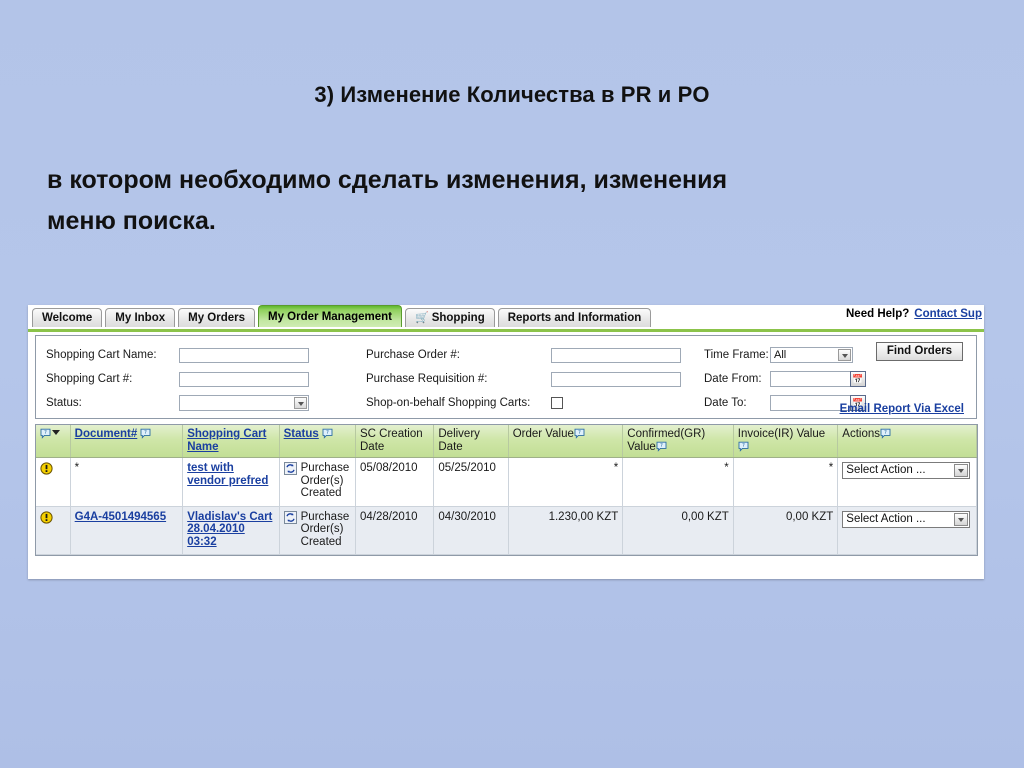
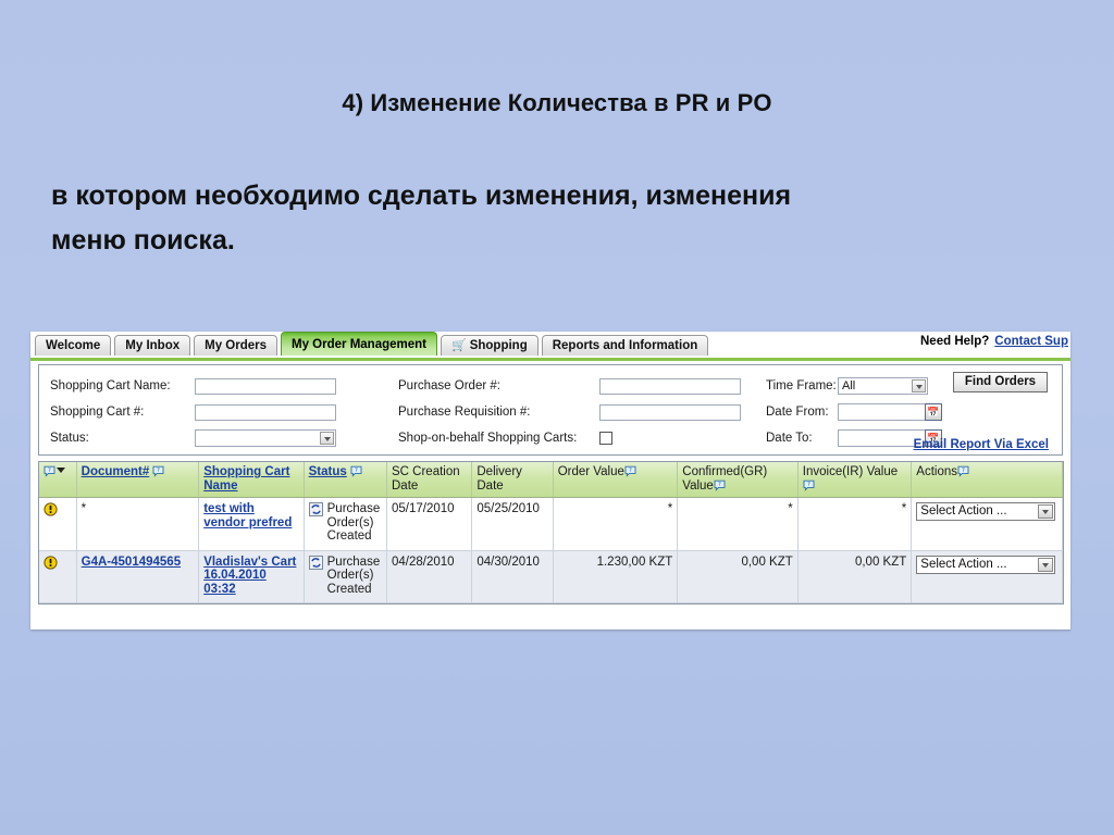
- 3) Изменение Количества в PR и PO
+ 4) Изменение Количества в PR и PO
  в котором необходимо сделать изменения, изменения
  меню поиска.
  Welcome My Inbox My Orders My Order Management 🛒 Shopping Reports and Information
  Need Help? Contact Sup
  Shopping Cart Name:
  Shopping Cart #:
  Status:
  Purchase Order #:
  Purchase Requisition #:
  Shop-on-behalf Shopping Carts:
  Time Frame:
  All
  Date From:
  📅
  Date To:
  📅
  Find Orders
  Email Report Via Excel
  	Document#	Shopping Cart Name	Status	SC Creation Date	Delivery Date	Order Value	Confirmed(GR) Value	Invoice(IR) Value	Actions
- 	*	test with vendor prefred	Purchase Order(s) Created	05/08/2010	05/25/2010	*	*	*	Select Action ...
+ 	*	test with vendor prefred	Purchase Order(s) Created	05/17/2010	05/25/2010	*	*	*	Select Action ...
- 	G4A-4501494565	Vladislav's Cart 28.04.2010 03:32	Purchase Order(s) Created	04/28/2010	04/30/2010	1.230,00 KZT	0,00 KZT	0,00 KZT	Select Action ...
+ 	G4A-4501494565	Vladislav's Cart 16.04.2010 03:32	Purchase Order(s) Created	04/28/2010	04/30/2010	1.230,00 KZT	0,00 KZT	0,00 KZT	Select Action ...
